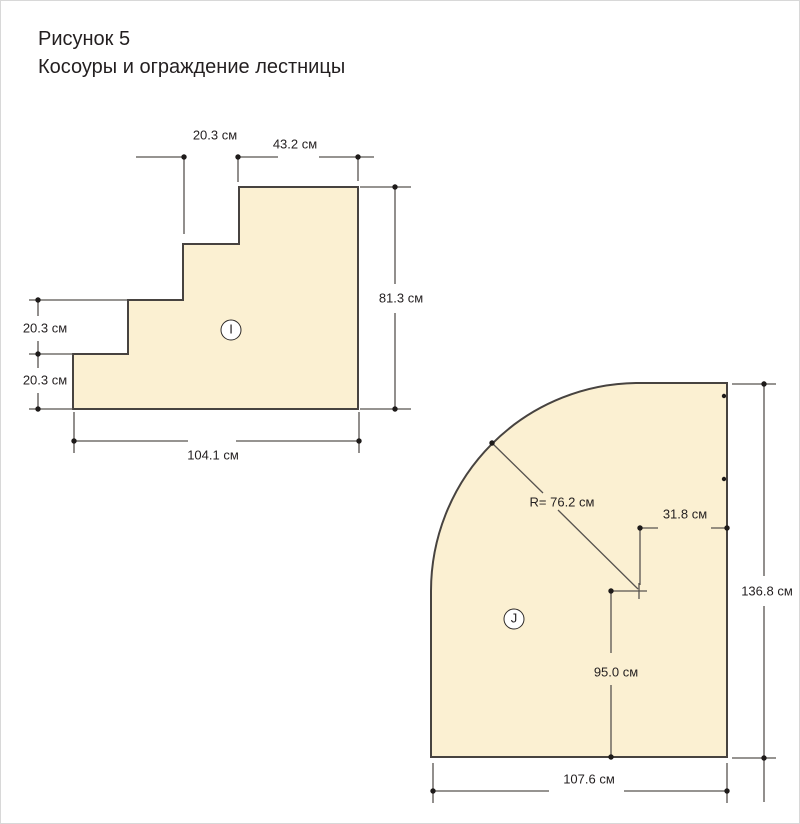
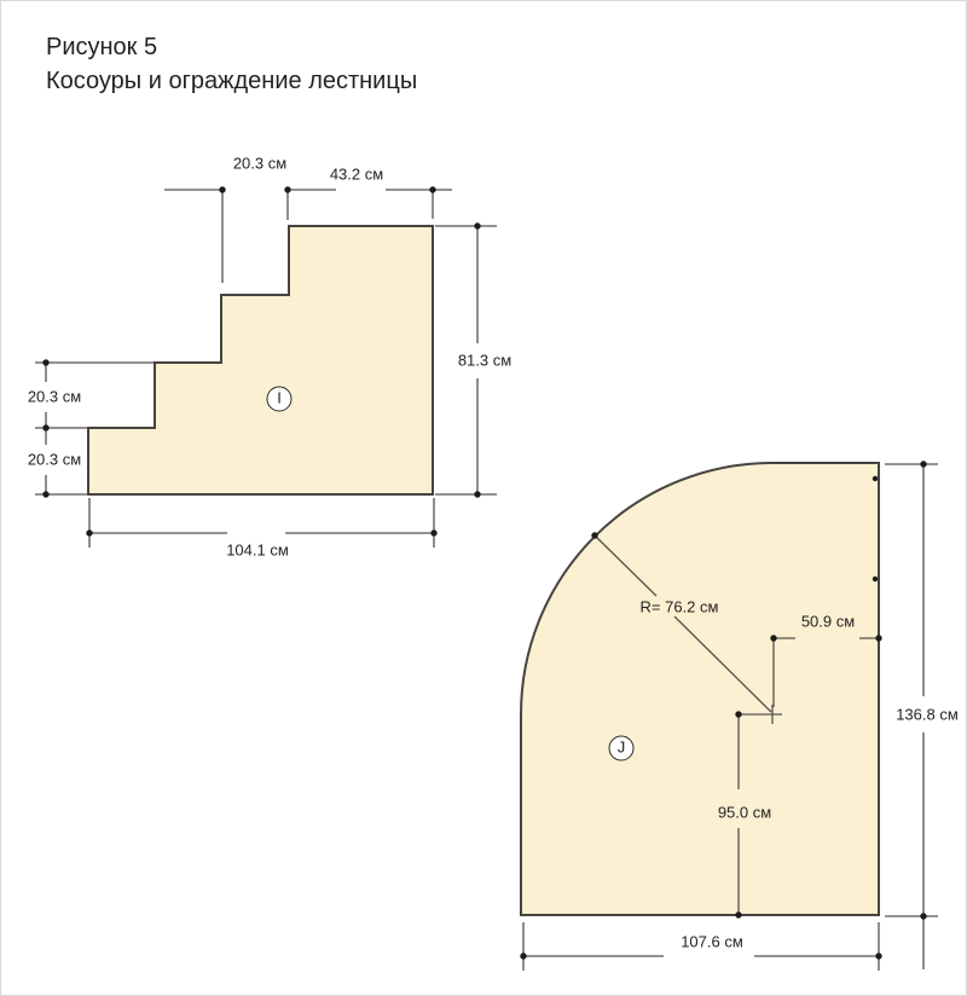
  Рисунок 5
  Косоуры и ограждение лестницы
  20.3 см
  43.2 см
  81.3 см
  20.3 см
  20.3 см
  104.1 см
  R= 76.2 см
- 31.8 см
+ 50.9 см
  136.8 см
  95.0 см
  107.6 см
  I
  J
